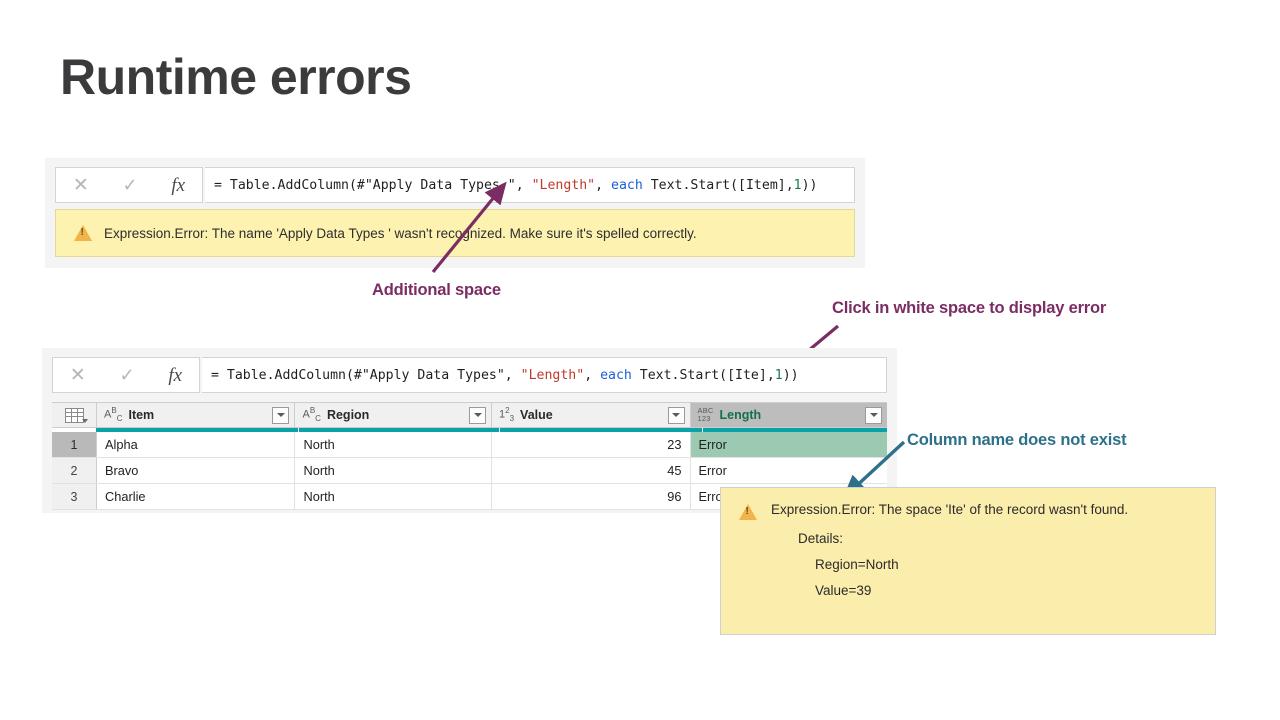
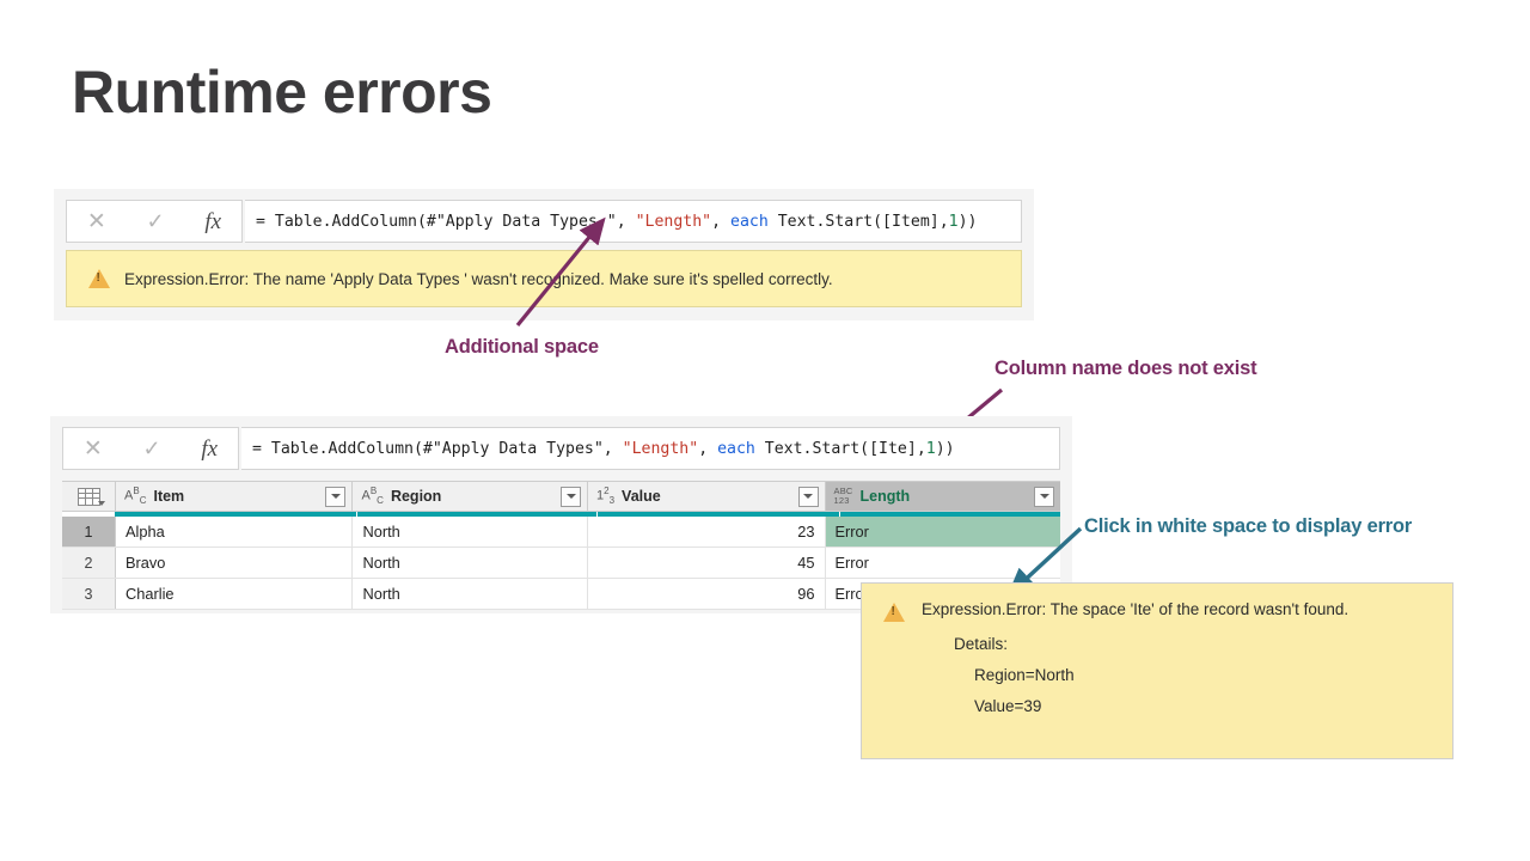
  Runtime errors
  ✕
  ✓
  fx
  = Table.AddColumn(#"Apply Data Types ",
  "Length"
  ,
  each
  Text.Start([Item],
  1
  ))
  Expression.Error: The name 'Apply Data Types ' wasn't reconized. Make sure it's spelled correctly.
  Additional space
- Click in white space to display error
+ Column name does not exist
  ✕
  ✓
  fx
  = Table.AddColumn(#"Apply Data Types",
  "Length"
  ,
  each
  Text.Start([Ite],
  1
  ))
  ABC
  Item
  ABC
  Region
  123
  Value
  ABC
  123
  Length
  1
  Alpha
  North
  23
  Error
  2
  Bravo
  North
  45
  Error
  3
  Charlie
  North
  96
- Column name does not exist
+ Click in white space to display error
  Expression.Error: The space 'Ite' of the record wasn't found.
  Details:
  Region=North
  Value=39
